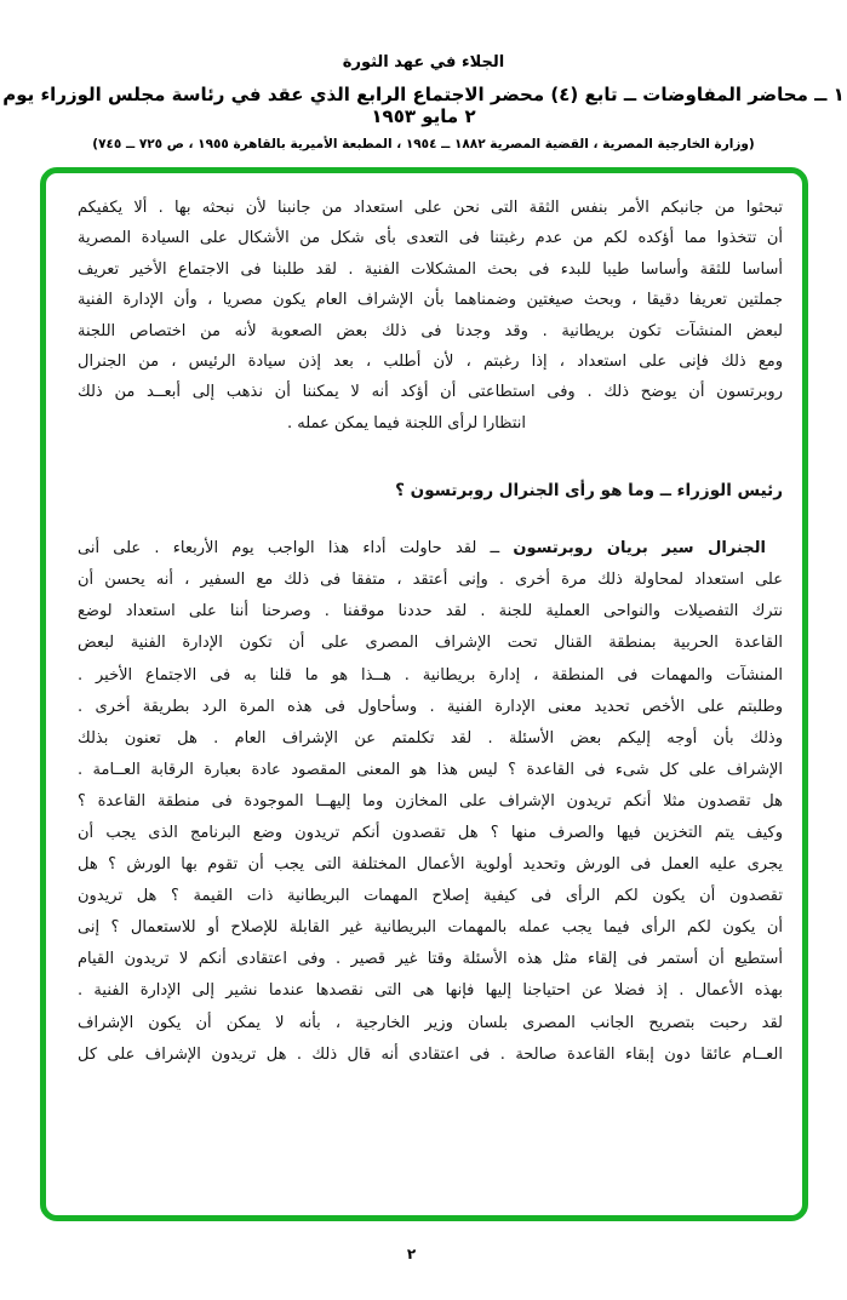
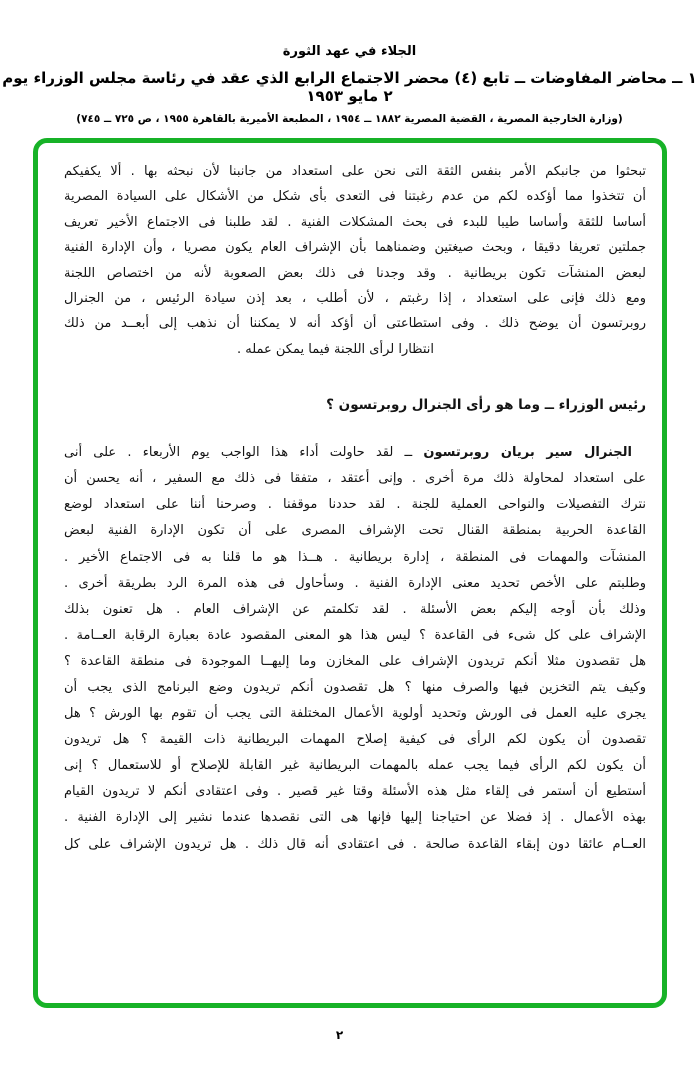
  الجلاء في عهد الثورة
  ١ ــ محاضر المفاوضات ــ تابع (٤) محضر الاجتماع الرابع الذي عقد في رئاسة مجلس الوزراء يوم ٢ مايو ١٩٥٣
  (وزارة الخارجية المصرية ، القضية المصرية ١٨٨٢ ــ ١٩٥٤ ، المطبعة الأميرية بالقاهرة ١٩٥٥ ، ص ٧٢٥ ــ ٧٤٥)
  تبحثوا من جانبكم الأمر بنفس الثقة التى نحن على استعداد من جانبنا لأن نبحثه بها . ألا يكفيكم
  أن تتخذوا مما أؤكده لكم من عدم رغبتنا فى التعدى بأى شكل من الأشكال على السيادة المصرية
  أساسا للثقة وأساسا طيبا للبدء فى بحث المشكلات الفنية . لقد طلبنا فى الاجتماع الأخير تعريف
  جملتين تعريفا دقيقا ، وبحث صيغتين وضمناهما بأن الإشراف العام يكون مصريا ، وأن الإدارة الفنية
  لبعض المنشآت تكون بريطانية . وقد وجدنا فى ذلك بعض الصعوبة لأنه من اختصاص اللجنة
  ومع ذلك فإنى على استعداد ، إذا رغبتم ، لأن أطلب ، بعد إذن سيادة الرئيس ، من الجنرال
  روبرتسون أن يوضح ذلك . وفى استطاعتى أن أؤكد أنه لا يمكننا أن نذهب إلى أبعــد من ذلك
  انتظارا لرأى اللجنة فيما يمكن عمله .
  رئيس الوزراء ــ وما هو رأى الجنرال روبرتسون ؟
  الجنرال سير بريان روبرتسون ــ لقد حاولت أداء هذا الواجب يوم الأربعاء . على أنى
  على استعداد لمحاولة ذلك مرة أخرى . وإنى أعتقد ، متفقا فى ذلك مع السفير ، أنه يحسن أن
  نترك التفصيلات والنواحى العملية للجنة . لقد حددنا موقفنا . وصرحنا أننا على استعداد لوضع
  القاعدة الحربية بمنطقة القنال تحت الإشراف المصرى على أن تكون الإدارة الفنية لبعض
  المنشآت والمهمات فى المنطقة ، إدارة بريطانية . هــذا هو ما قلنا به فى الاجتماع الأخير .
  وطلبتم على الأخص تحديد معنى الإدارة الفنية . وسأحاول فى هذه المرة الرد بطريقة أخرى .
  وذلك بأن أوجه إليكم بعض الأسئلة . لقد تكلمتم عن الإشراف العام . هل تعنون بذلك
  الإشراف على كل شىء فى القاعدة ؟ ليس هذا هو المعنى المقصود عادة بعبارة الرقابة العــامة .
  هل تقصدون مثلا أنكم تريدون الإشراف على المخازن وما إليهــا الموجودة فى منطقة القاعدة ؟
  وكيف يتم التخزين فيها والصرف منها ؟ هل تقصدون أنكم تريدون وضع البرنامج الذى يجب أن
  يجرى عليه العمل فى الورش وتحديد أولوية الأعمال المختلفة التى يجب أن تقوم بها الورش ؟ هل
  تقصدون أن يكون لكم الرأى فى كيفية إصلاح المهمات البريطانية ذات القيمة ؟ هل تريدون
  أن يكون لكم الرأى فيما يجب عمله بالمهمات البريطانية غير القابلة للإصلاح أو للاستعمال ؟ إنى
  أستطيع أن أستمر فى إلقاء مثل هذه الأسئلة وقتا غير قصير . وفى اعتقادى أنكم لا تريدون القيام
  بهذه الأعمال . إذ فضلا عن احتياجنا إليها فإنها هى التى نقصدها عندما نشير إلى الإدارة الفنية .
- لقد رحبت بتصريح الجانب المصرى بلسان وزير الخارجية ، بأنه لا يمكن أن يكون الإشراف
  العــام عائقا دون إبقاء القاعدة صالحة . فى اعتقادى أنه قال ذلك . هل تريدون الإشراف على كل
  ٢
